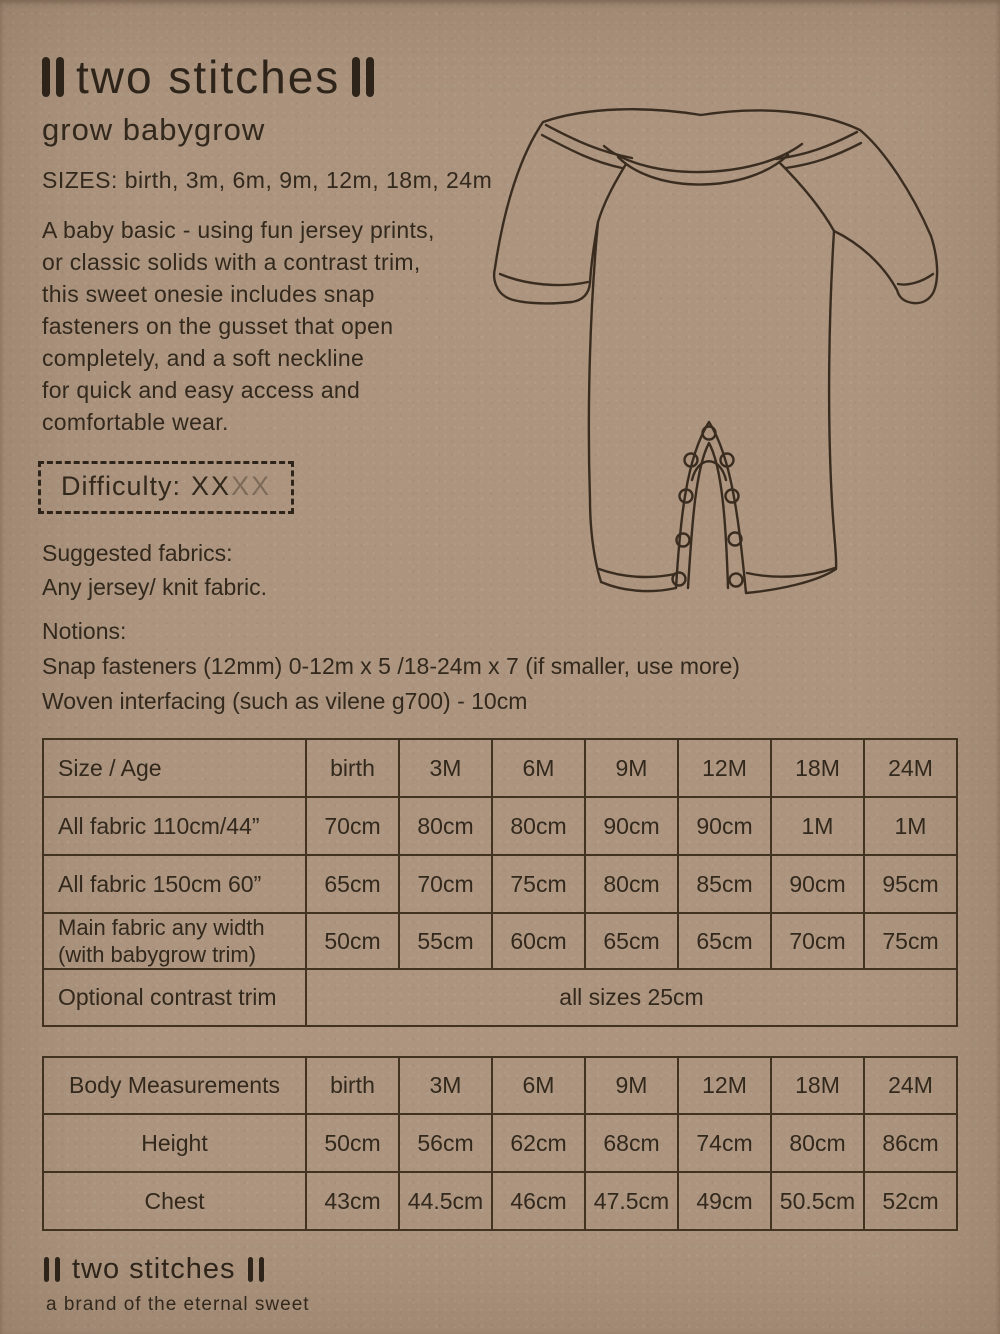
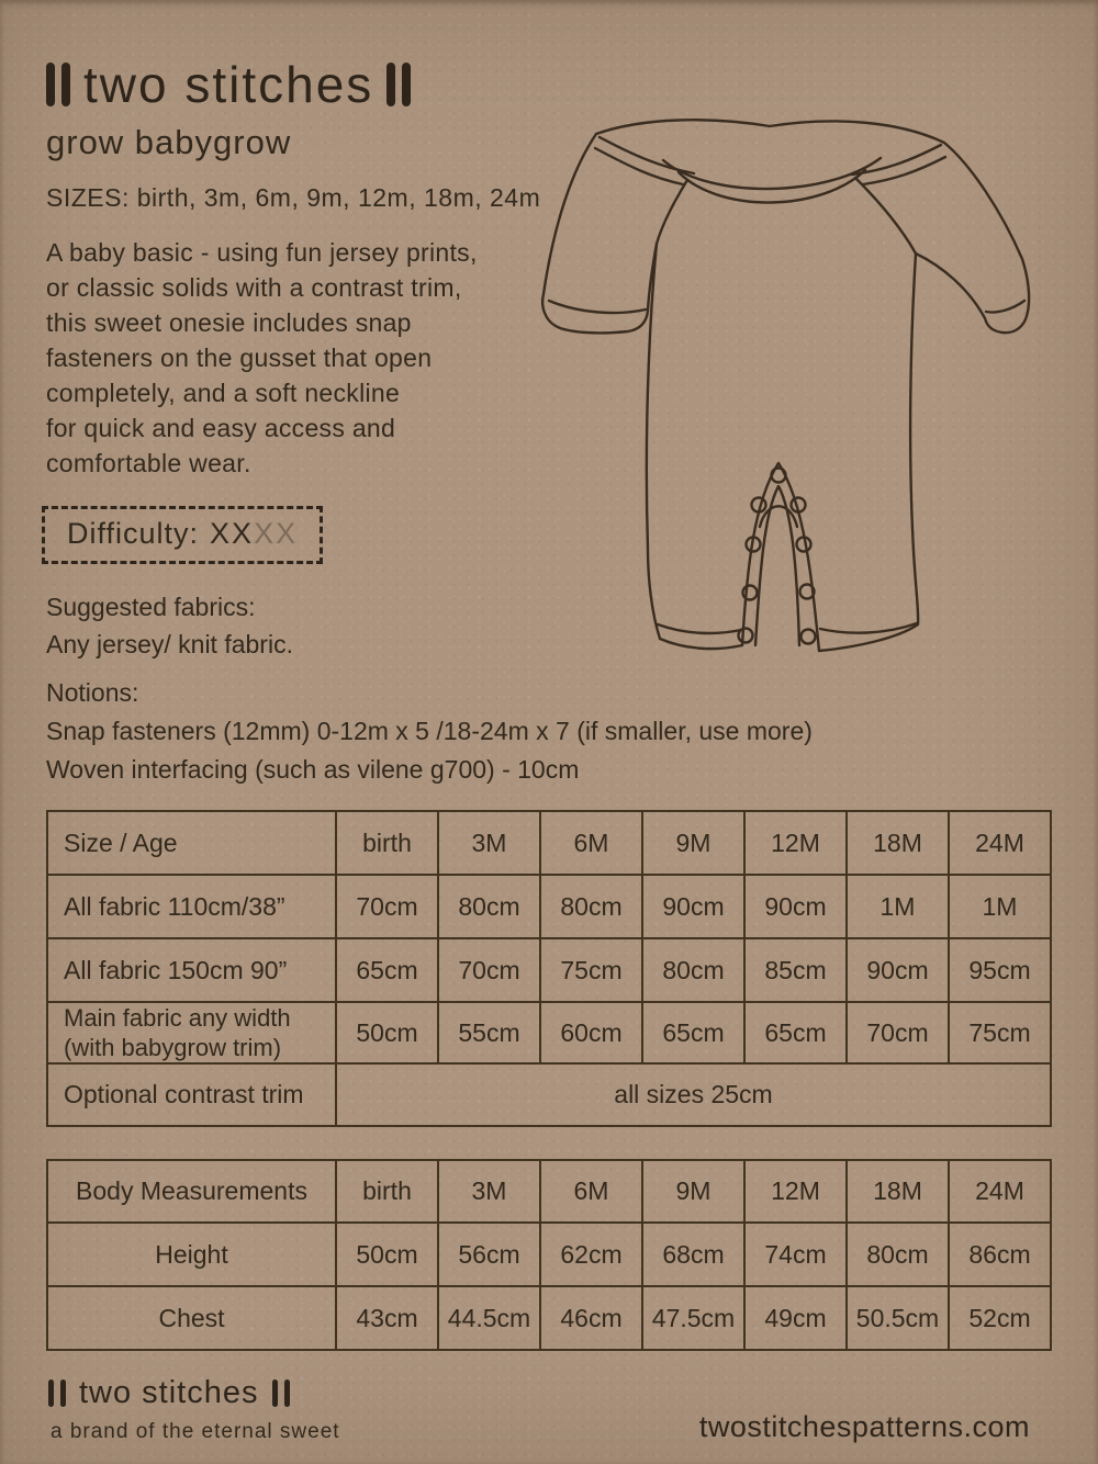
  two stitches
  grow babygrow
  SIZES: birth, 3m, 6m, 9m, 12m, 18m, 24m
  A baby basic - using fun jersey prints,
  or classic solids with a contrast trim,
  this sweet onesie includes snap
  fasteners on the gusset that open
  completely, and a soft neckline
  for quick and easy access and
  comfortable wear.
  Difficulty: XXXX
  Suggested fabrics:
  Any jersey/ knit fabric.
  Notions:
  Snap fasteners (12mm) 0-12m x 5 /18-24m x 7 (if smaller, use more)
  Woven interfacing (such as vilene g700) - 10cm
  Size / Age	birth	3M	6M	9M	12M	18M	24M
- All fabric 110cm/44”	70cm	80cm	80cm	90cm	90cm	1M	1M
+ All fabric 110cm/38”	70cm	80cm	80cm	90cm	90cm	1M	1M
- All fabric 150cm 60”	65cm	70cm	75cm	80cm	85cm	90cm	95cm
+ All fabric 150cm 90”	65cm	70cm	75cm	80cm	85cm	90cm	95cm
  Main fabric any width (with babygrow trim)	50cm	55cm	60cm	65cm	65cm	70cm	75cm
  Optional contrast trim	all sizes 25cm
  Body Measurements	birth	3M	6M	9M	12M	18M	24M
  Height	50cm	56cm	62cm	68cm	74cm	80cm	86cm
  Chest	43cm	44.5cm	46cm	47.5cm	49cm	50.5cm	52cm
  two stitches
  a brand of the eternal sweet
+ twostitchespatterns.com
